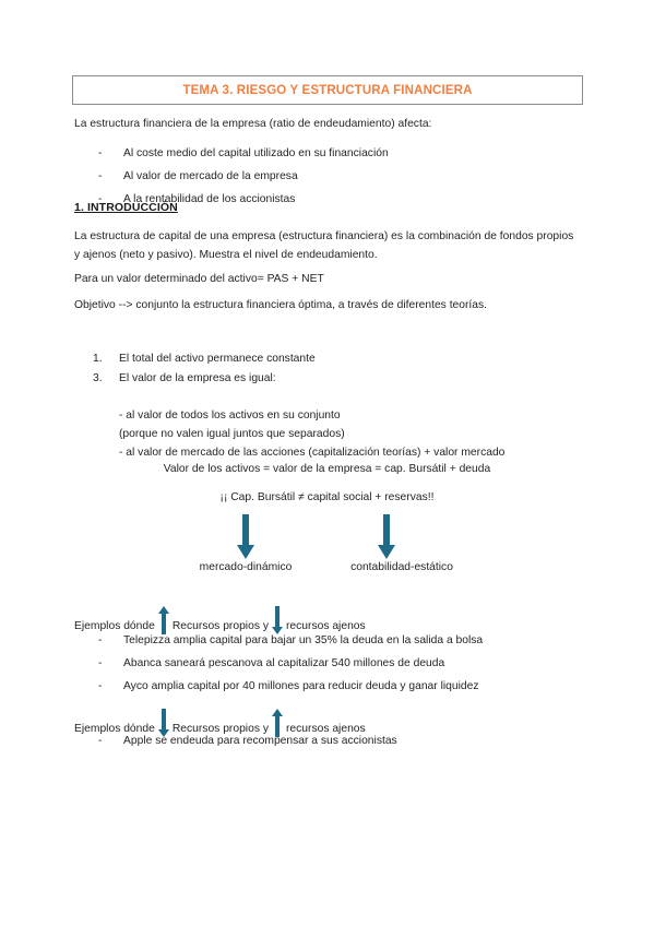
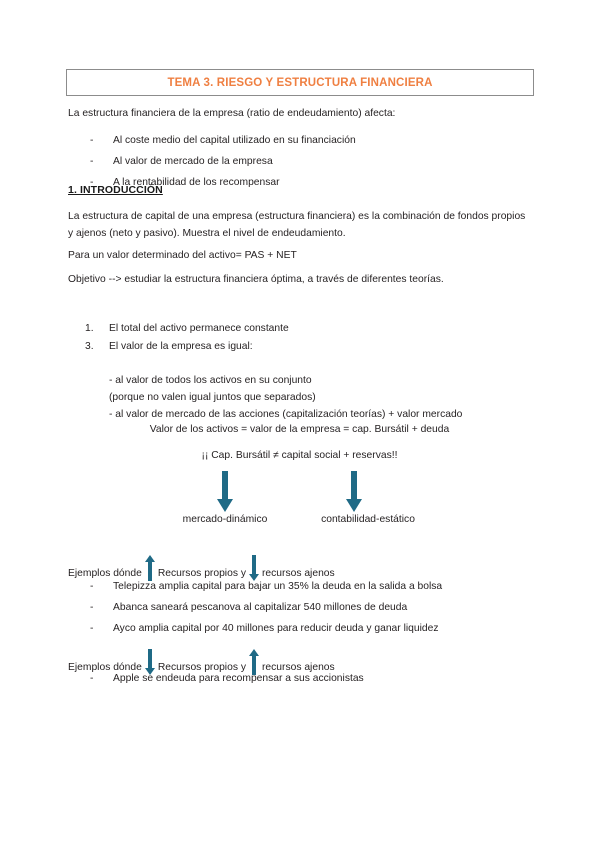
  TEMA 3. RIESGO Y ESTRUCTURA FINANCIERA
  La estructura financiera de la empresa (ratio de endeudamiento) afecta:
  -
  Al coste medio del capital utilizado en su financiación
  -
  Al valor de mercado de la empresa
  -
- A la rentabilidad de los accionistas
+ A la rentabilidad de los recompensar
  1. INTRODUCCIÓN
  La estructura de capital de una empresa (estructura financiera) es la combinación de fondos propios y ajenos (neto y pasivo). Muestra el nivel de endeudamiento.
  Para un valor determinado del activo= PAS + NET
- Objetivo --> conjunto la estructura financiera óptima, a través de diferentes teorías.
+ Objetivo --> estudiar la estructura financiera óptima, a través de diferentes teorías.
  1.
  El total del activo permanece constante
  3.
  El valor de la empresa es igual:
  - al valor de todos los activos en su conjunto
  (porque no valen igual juntos que separados)
  - al valor de mercado de las acciones (capitalización teorías) + valor mercado
  Valor de los activos = valor de la empresa = cap. Bursátil + deuda
  ¡¡ Cap. Bursátil ≠ capital social + reservas!!
  mercado-dinámico
  contabilidad-estático
  Ejemplos dónde
  Recursos propios y
  recursos ajenos
  -
  Telepizza amplia capital para bajar un 35% la deuda en la salida a bolsa
  -
  Abanca saneará pescanova al capitalizar 540 millones de deuda
  -
  Ayco amplia capital por 40 millones para reducir deuda y ganar liquidez
  Ejemplos dónde
  Recursos propios y
  recursos ajenos
  -
  Apple se endeuda para recompensar a sus accionistas
